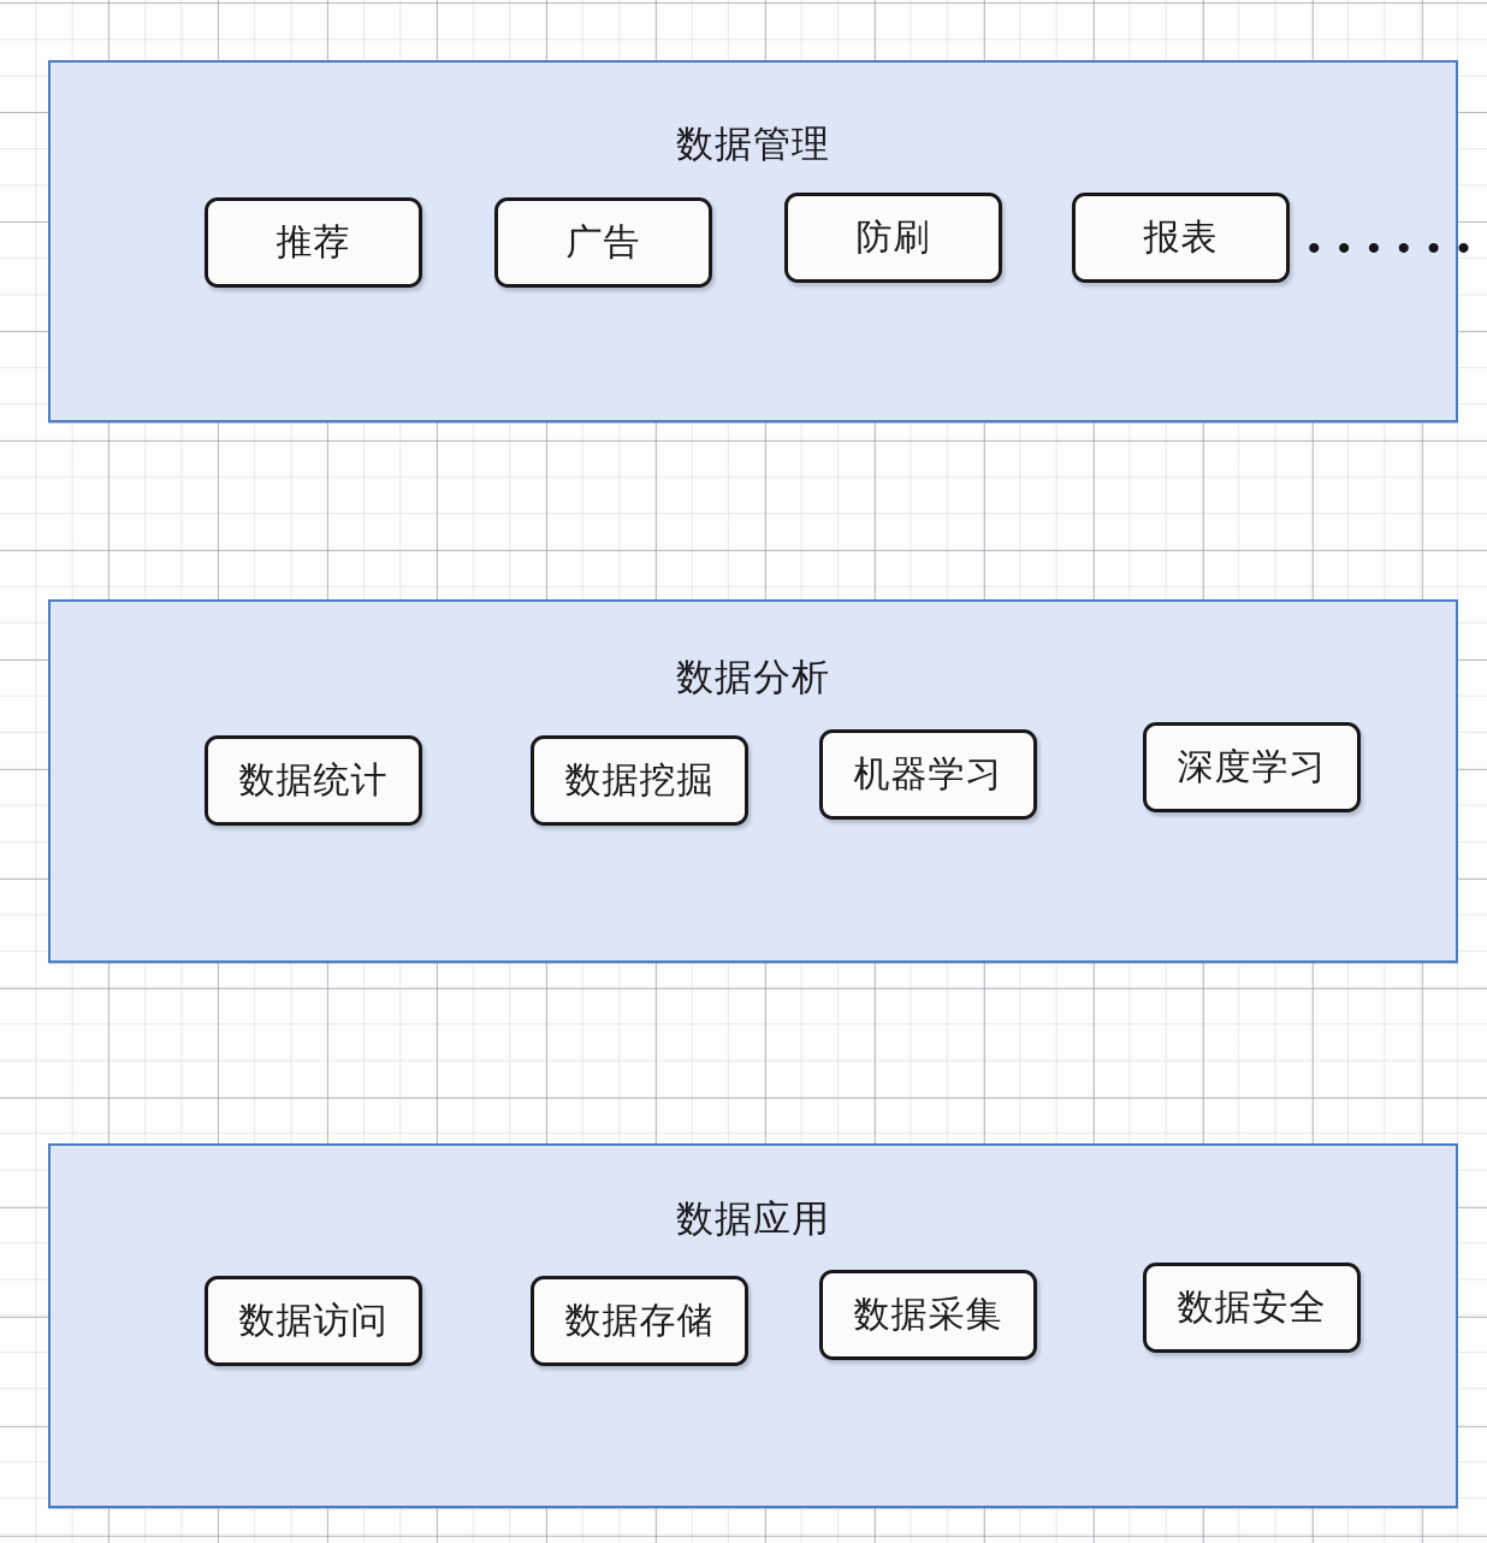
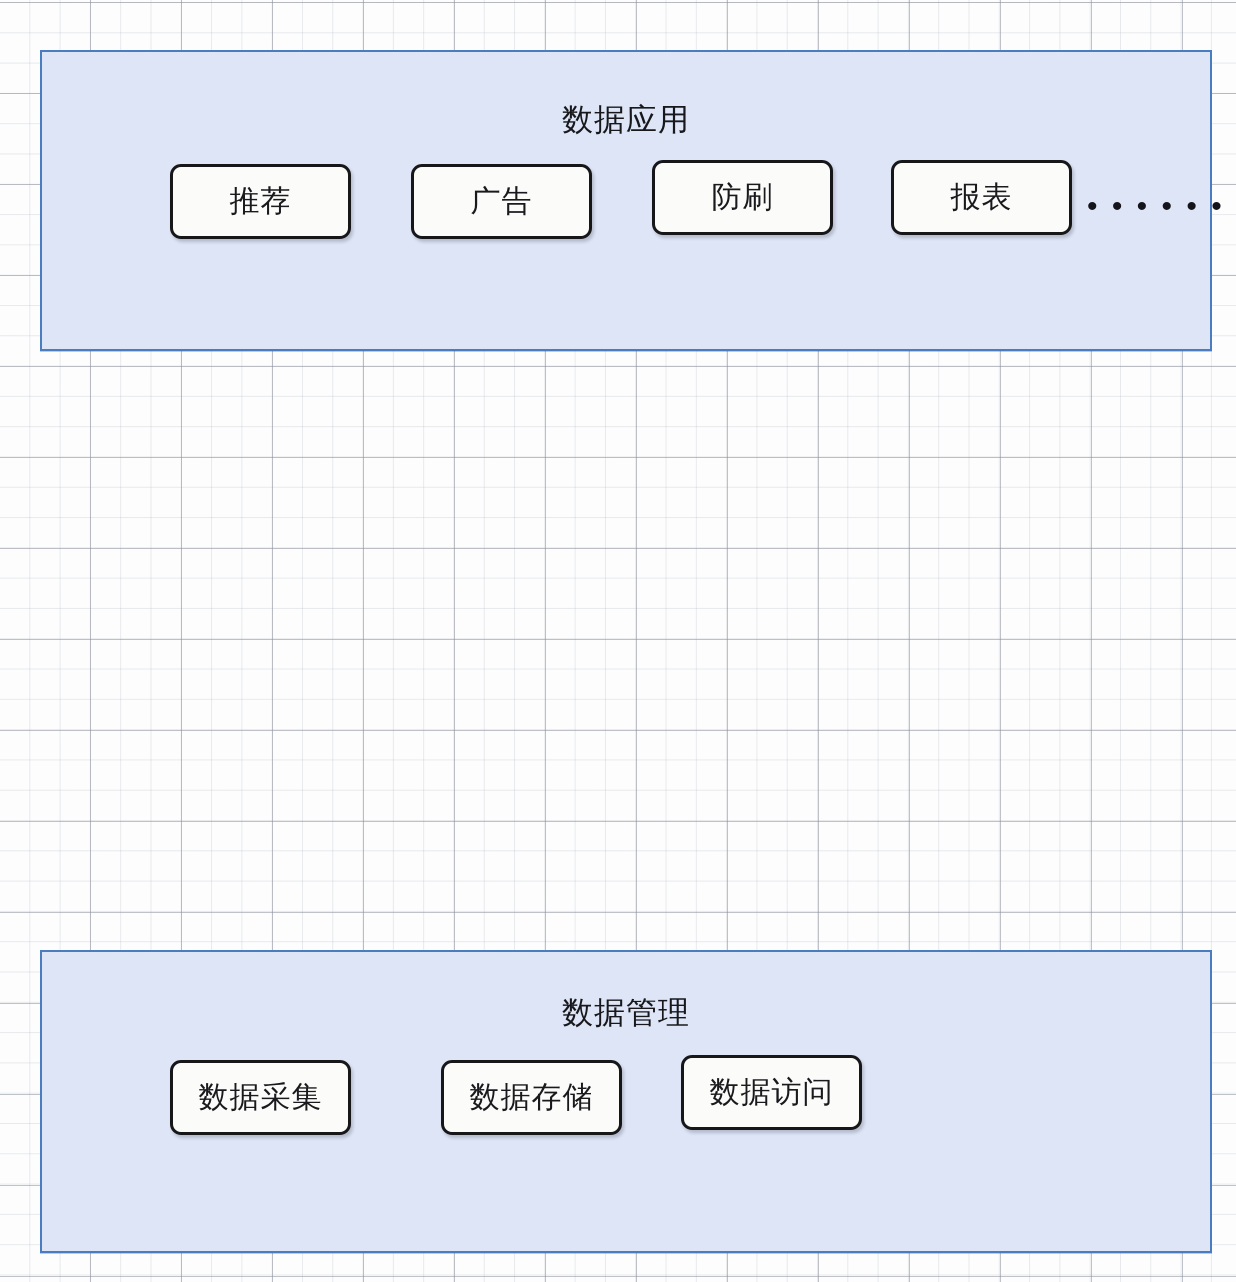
- 数据管理
+ 数据应用
  推荐
  广告
  防刷
  报表
  • • • • • •
- 数据分析
- 数据统计
- 数据挖掘
- 机器学习
- 深度学习
- 数据应用
+ 数据管理
- 数据访问
+ 数据采集
  数据存储
- 数据采集
+ 数据访问
- 数据安全
